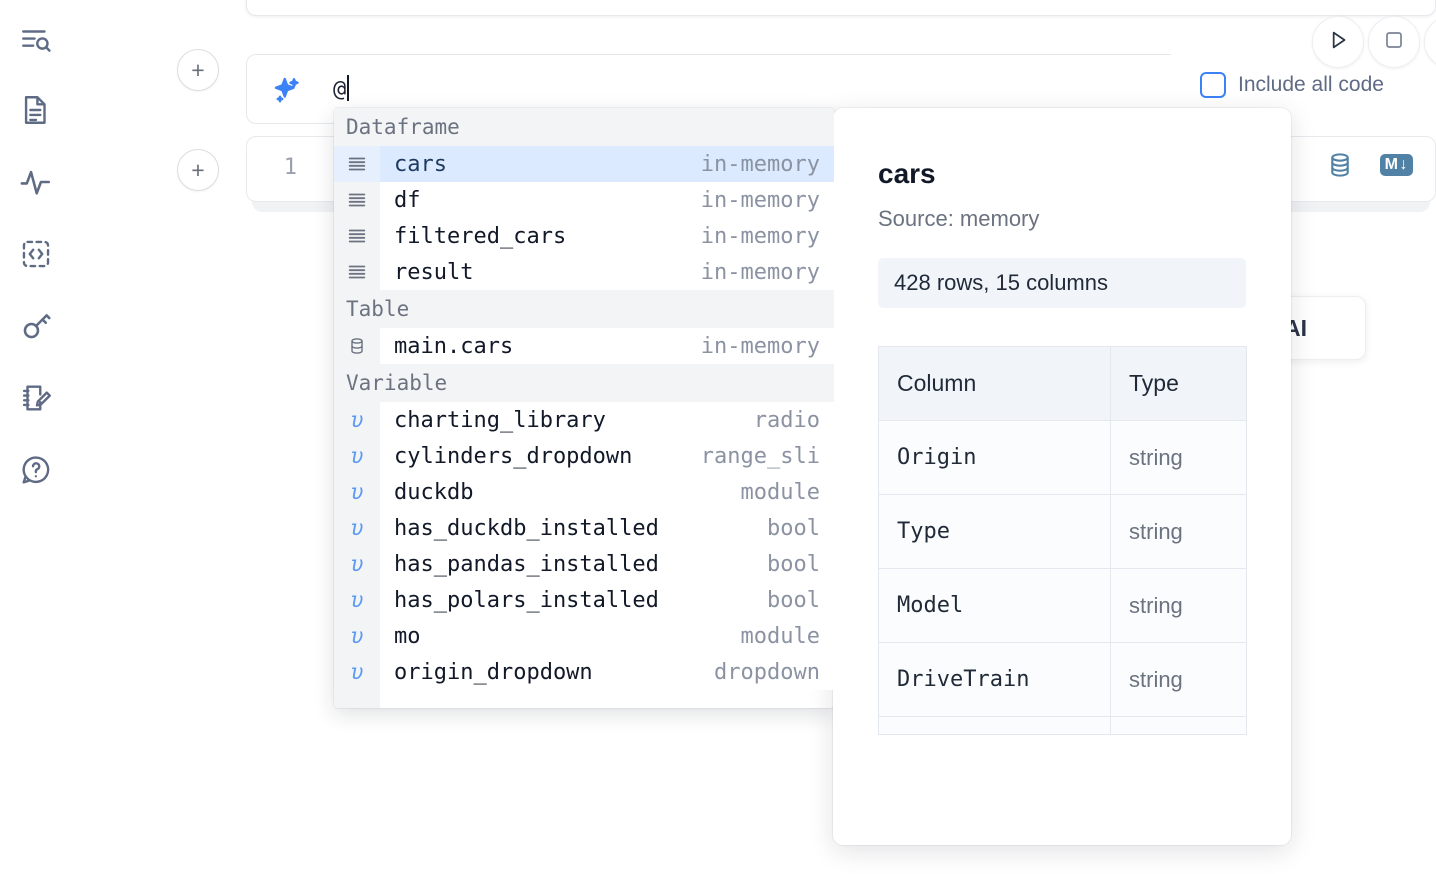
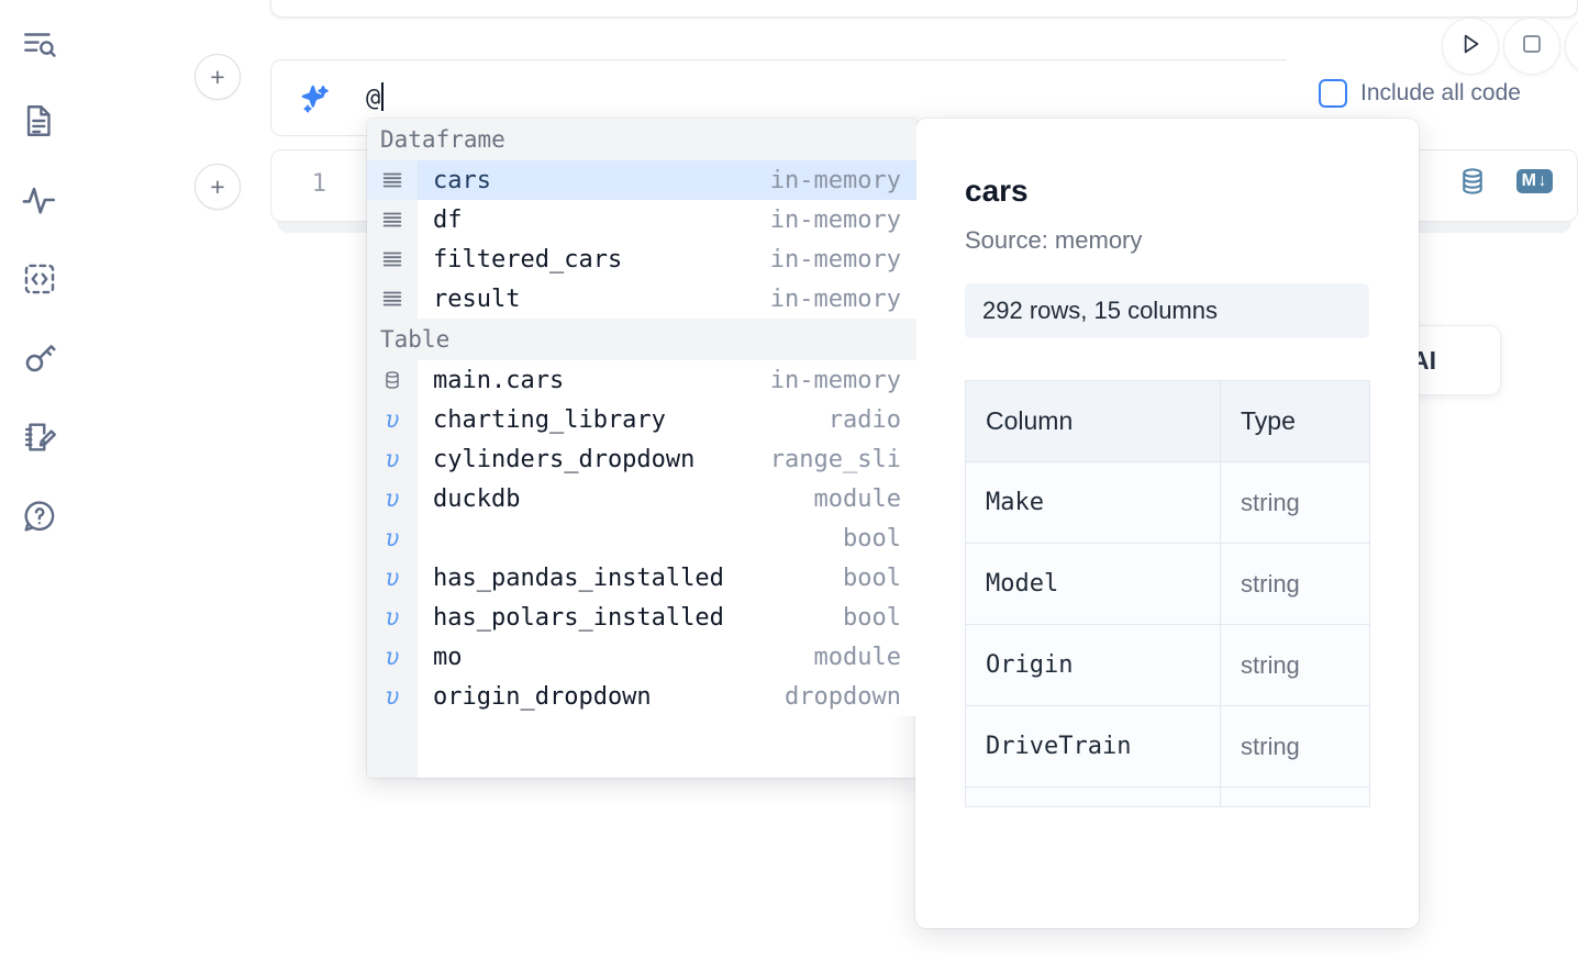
  +
  +
  @
  Include all code
  1
  M
  ↓
  Dataframe
  cars
  in-memory
  df
  in-memory
  filtered_cars
  in-memory
  result
  in-memory
  Table
  main.cars
  in-memory
- Variable
  υ
  charting_library
  radio
  υ
  cylinders_dropdown
  range_sli
  υ
  duckdb
  module
  υ
- has_duckdb_installed
  bool
  υ
  has_pandas_installed
  bool
  υ
  has_polars_installed
  bool
  υ
  mo
  module
  υ
  origin_dropdown
  dropdown
  cars
  Source: memory
- 428 rows, 15 columns
+ 292 rows, 15 columns
  Column	Type
+ Make	string
- Origin	string
+ Model	string
- Type	string
- Model	string
+ Origin	string
  DriveTrain	string
